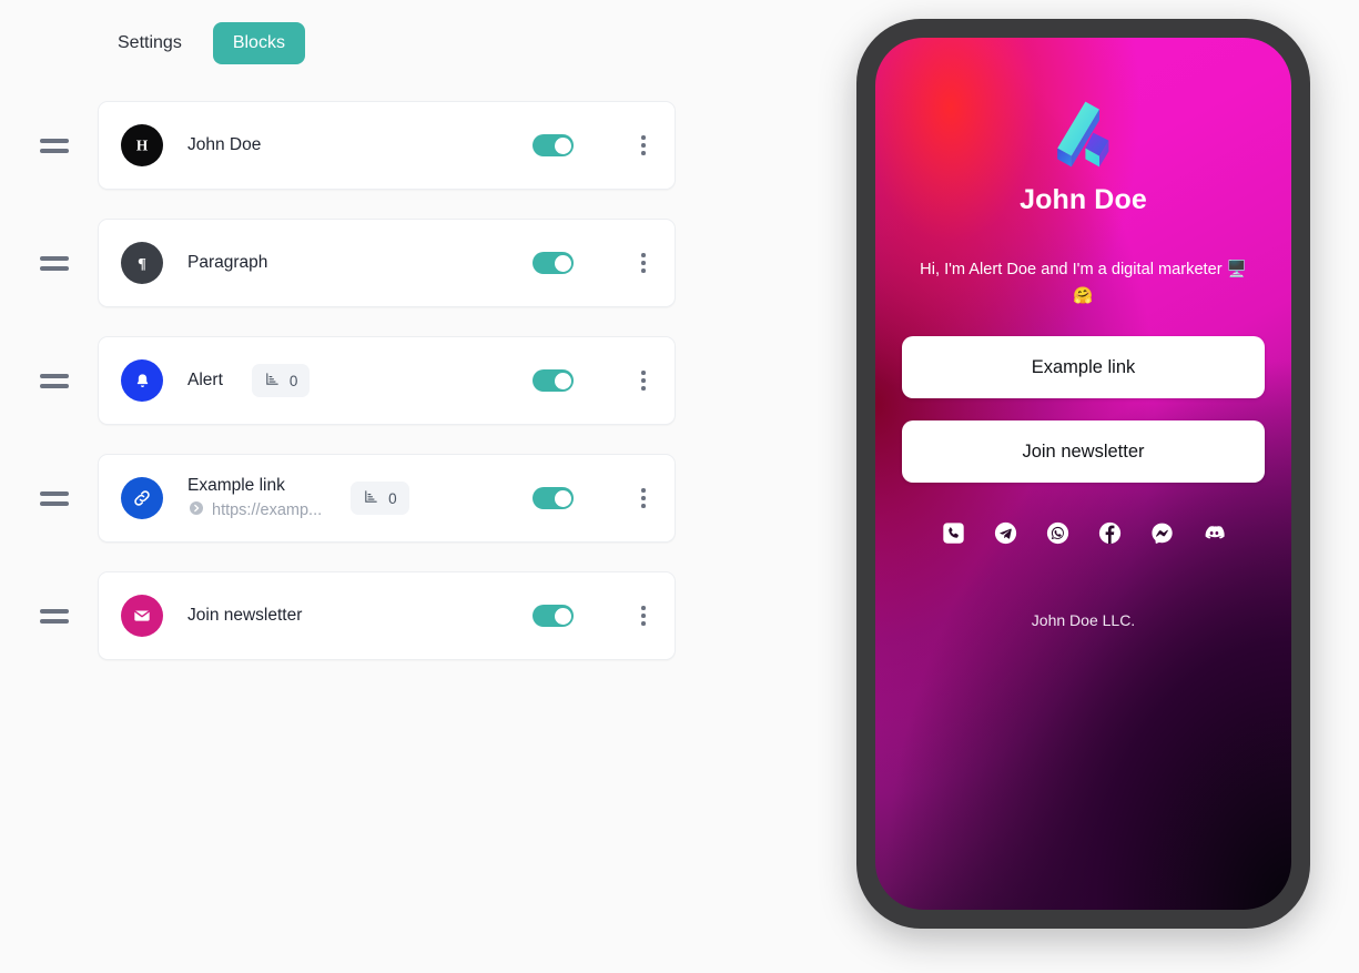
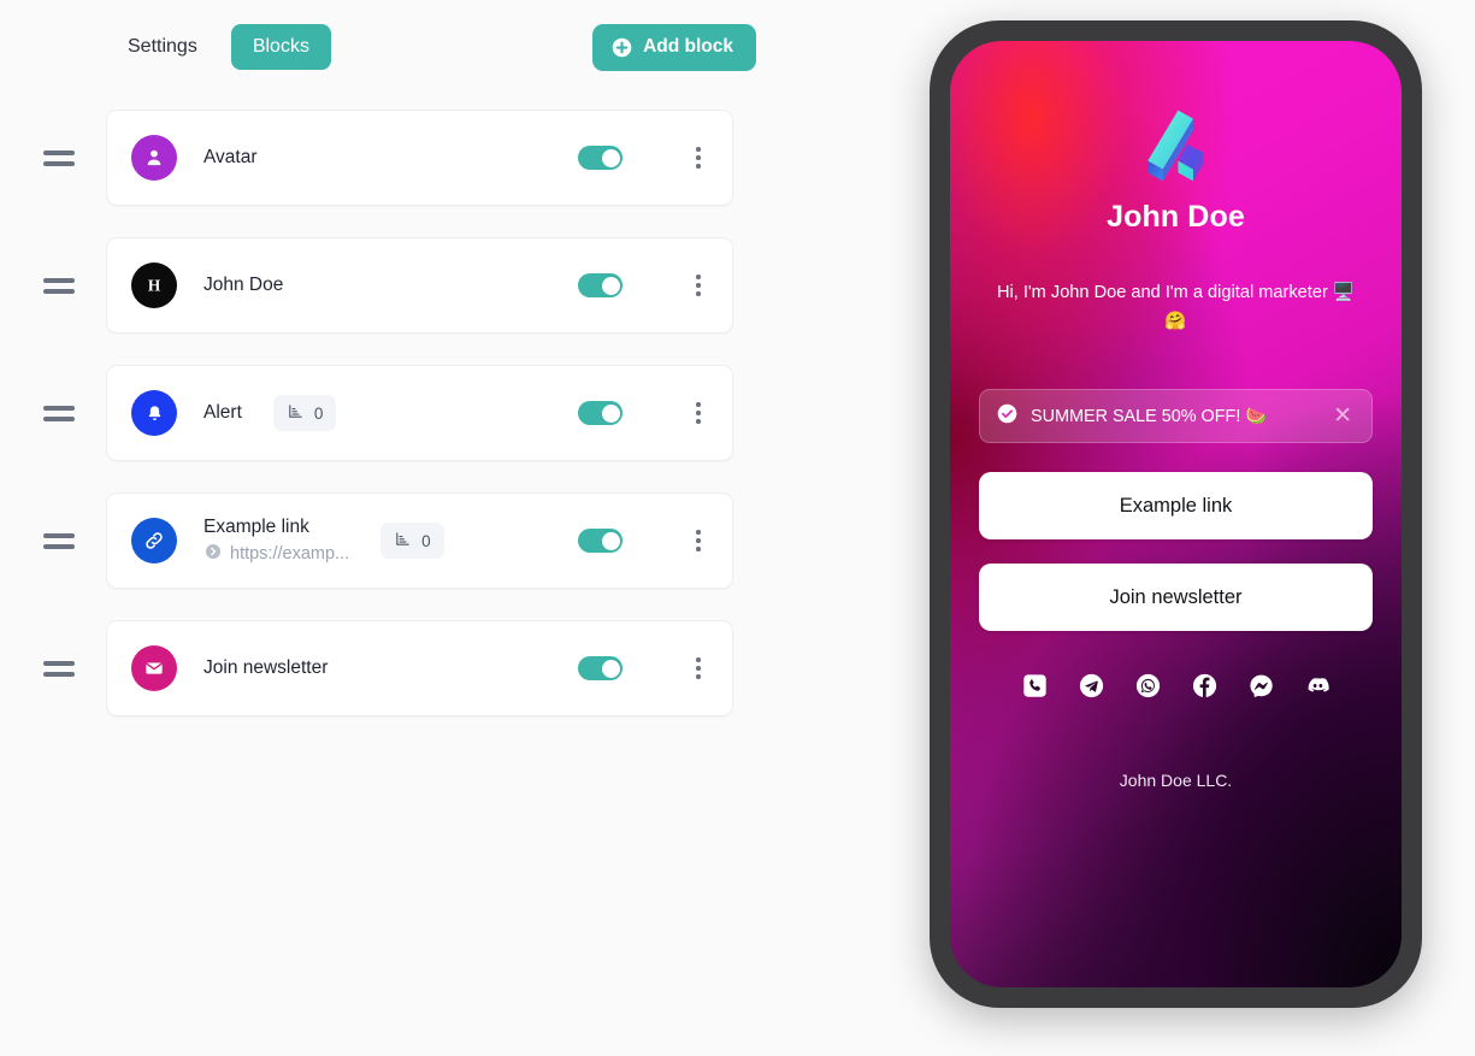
  Settings
  Blocks
+ Add block
+ Avatar
  H
  John Doe
- ¶
- Paragraph
  Alert
  0
  Example link
  https://examp...
  0
  Join newsletter
  John Doe
- Hi, I'm Alert Doe and I'm a digital marketer 🖥️🤗
+ Hi, I'm John Doe and I'm a digital marketer 🖥️🤗
+ SUMMER SALE 50% OFF! 🍉
+ ✕
  Example link
  Join newsletter
  John Doe LLC.
